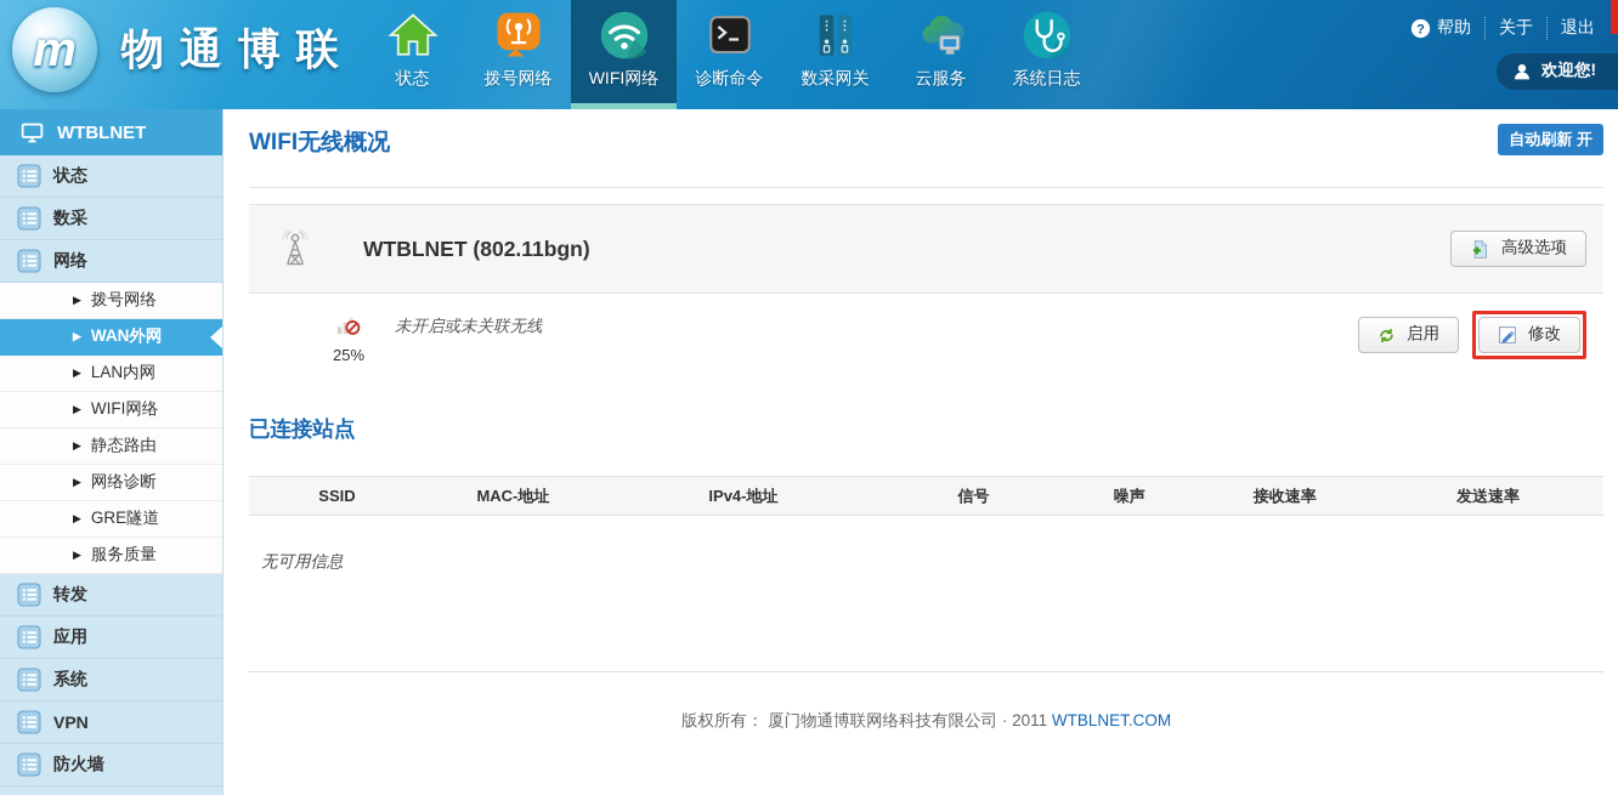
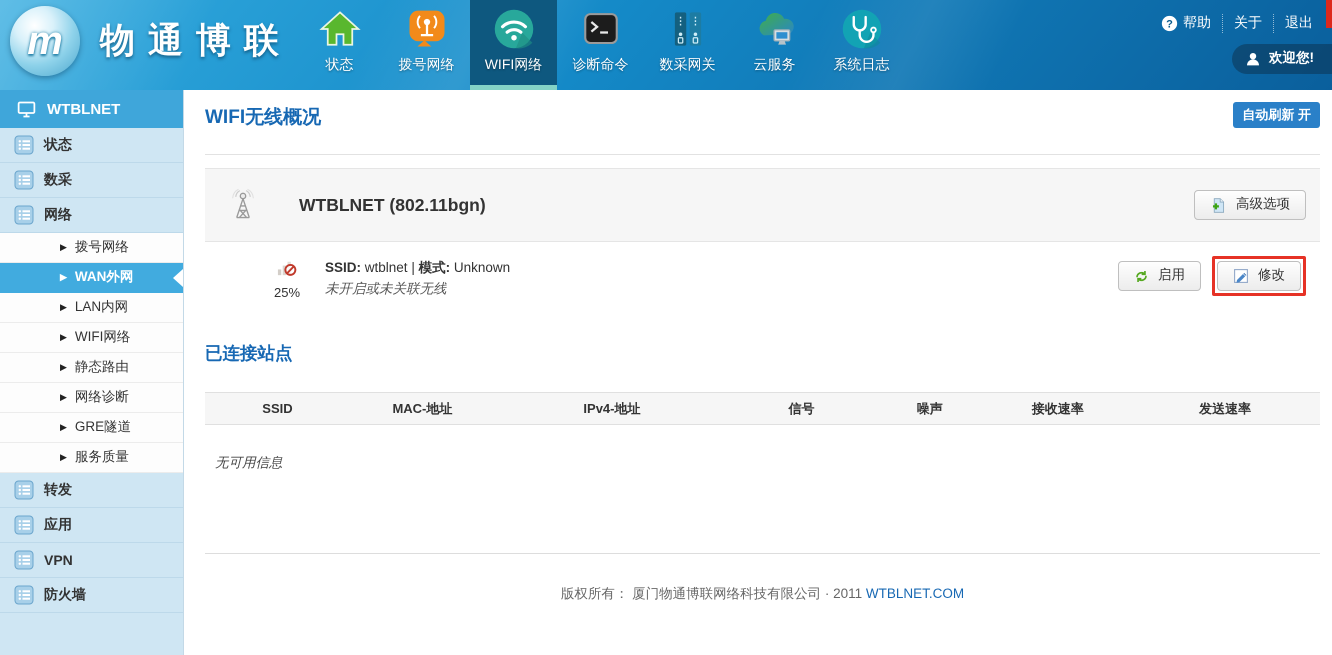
  m
  物通博联
  状态
  拨号网络
  WIFI网络
  诊断命令
  数采网关
  云服务
  系统日志
  ?
  帮助
  关于
  退出
  欢迎您!
  WTBLNET
  状态
  数采
  网络
  ▶
  拨号网络
  ▶
  WAN外网
  ▶
  LAN内网
  ▶
  WIFI网络
  ▶
  静态路由
  ▶
  网络诊断
  ▶
  GRE隧道
  ▶
  服务质量
  转发
  应用
- 系统
  VPN
  防火墙
  WIFI无线概况
  自动刷新 开
  WTBLNET (802.11bgn)
  高级选项
  25%
+ SSID: wtblnet | 模式: Unknown
  未开启或未关联无线
  启用
  修改
  已连接站点
  SSID
  MAC-地址
  IPv4-地址
  信号
  噪声
  接收速率
  发送速率
  无可用信息
  版权所有： 厦门物通博联网络科技有限公司 · 2011 WTBLNET.COM
